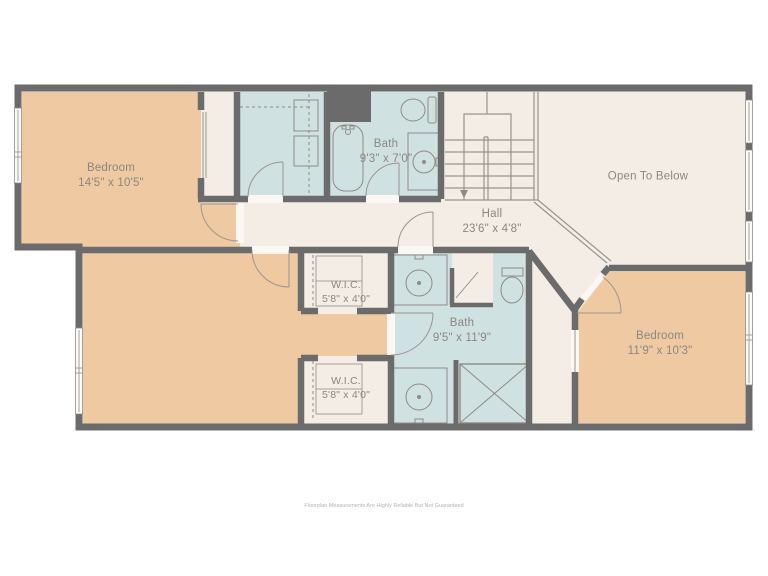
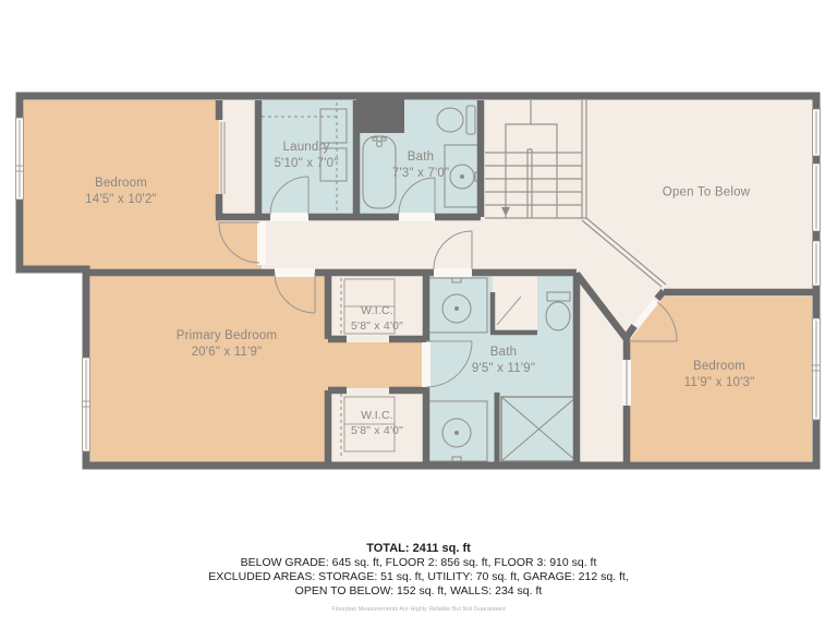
  Bedroom
- 14'5" x 10'5"
+ 14'5" x 10'2"
+ Laundry
+ 5'10" x 7'0"
  Bath
- 9'3" x 7'0"
+ 7'3" x 7'0"
  Open To Below
- Hall
- 23'6" x 4'8"
  W.I.C.
  5'8" x 4'0"
+ Primary Bedroom
+ 20'6" x 11'9"
  Bath
  9'5" x 11'9"
  W.I.C.
  5'8" x 4'0"
  Bedroom
  11'9" x 10'3"
+ TOTAL: 2411 sq. ft
+ BELOW GRADE: 645 sq. ft, FLOOR 2: 856 sq. ft, FLOOR 3: 910 sq. ft
+ EXCLUDED AREAS: STORAGE: 51 sq. ft, UTILITY: 70 sq. ft, GARAGE: 212 sq. ft,
+ OPEN TO BELOW: 152 sq. ft, WALLS: 234 sq. ft
